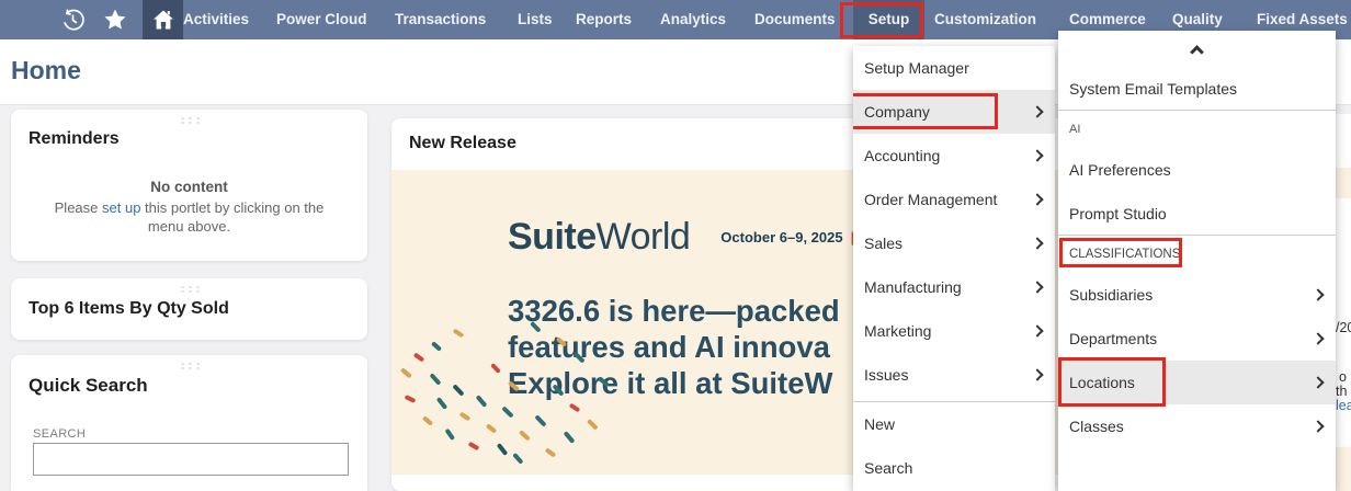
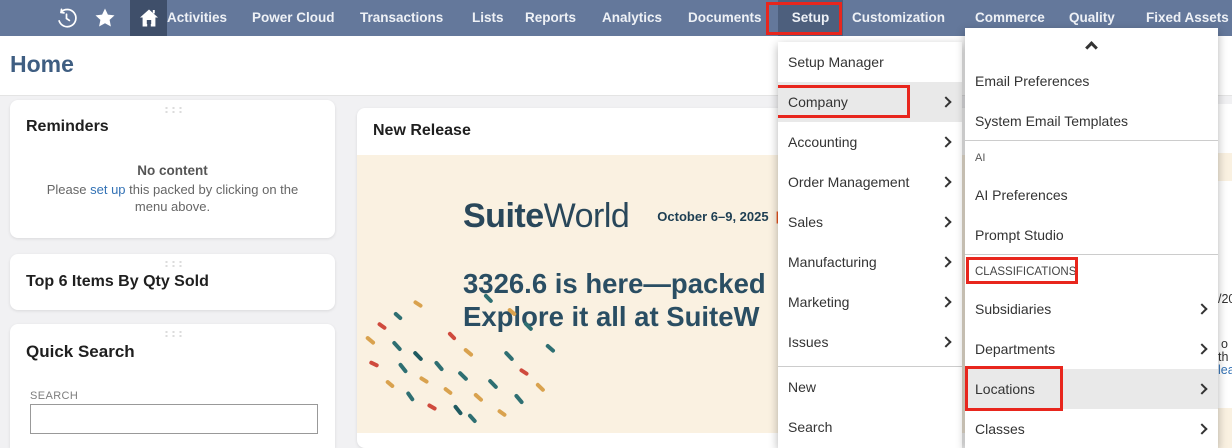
  Activities
  Power Cloud
  Transactions
  Lists
  Reports
  Analytics
  Documents
  Setup
  Customization
  Commerce
  Quality
  Fixed Assets
  Home
  Reminders
  No content
- Please set up this portlet by clicking on the
+ Please set up this packed by clicking on the
  menu above.
  Top 6 Items By Qty Sold
  Quick Search
  SEARCH
  New Release
  SuiteWorld
  October 6–9, 2025
  3326.6 is here—packed
- features and AI innova
  Explore it all at SuiteW
  o
  th
  lea
  Setup Manager
  Company
  Accounting
  Order Management
  Sales
  Manufacturing
  Marketing
  Issues
  New
  Search
+ Email Preferences
  System Email Templates
  AI
  AI Preferences
  Prompt Studio
  CLASSIFICATIONS
  Subsidiaries
  Departments
  Locations
  Classes
